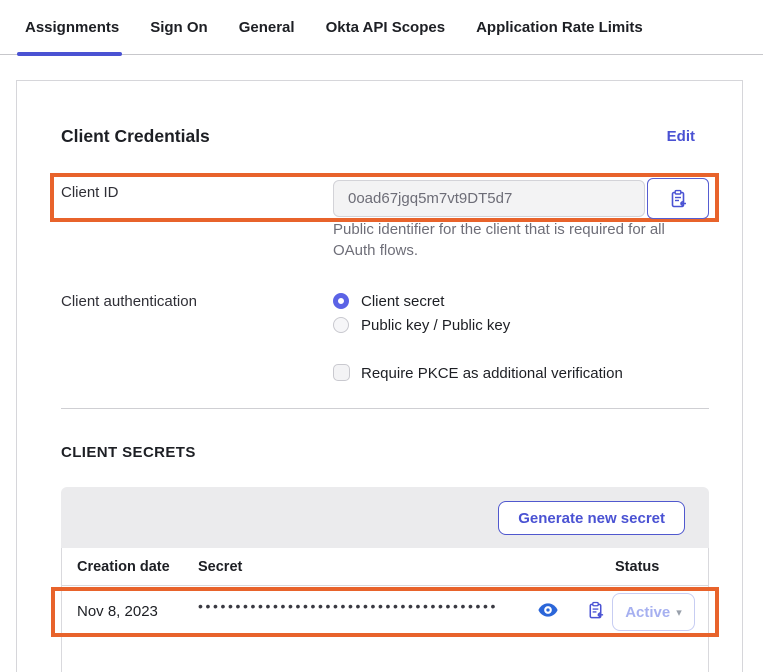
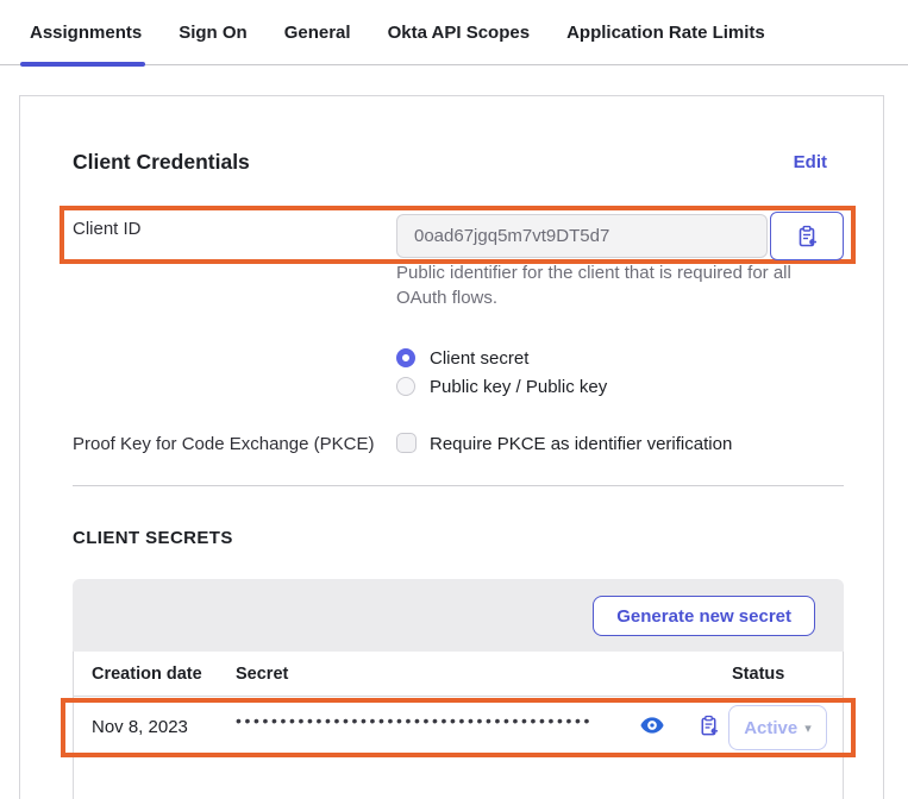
  Assignments
  Sign On
  General
  Okta API Scopes
  Application Rate Limits
  Client Credentials
  Edit
  Client ID
  0oad67jgq5m7vt9DT5d7
  Public identifier for the client that is required for all OAuth flows.
- Client authentication
  Client secret
  Public key / Public key
+ Proof Key for Code Exchange (PKCE)
- Require PKCE as additional verification
+ Require PKCE as identifier verification
  CLIENT SECRETS
  Generate new secret
  Creation date
  Secret
  Status
  Nov 8, 2023
  ••••••••••••••••••••••••••••••••••••••••
  Active
  ▾
